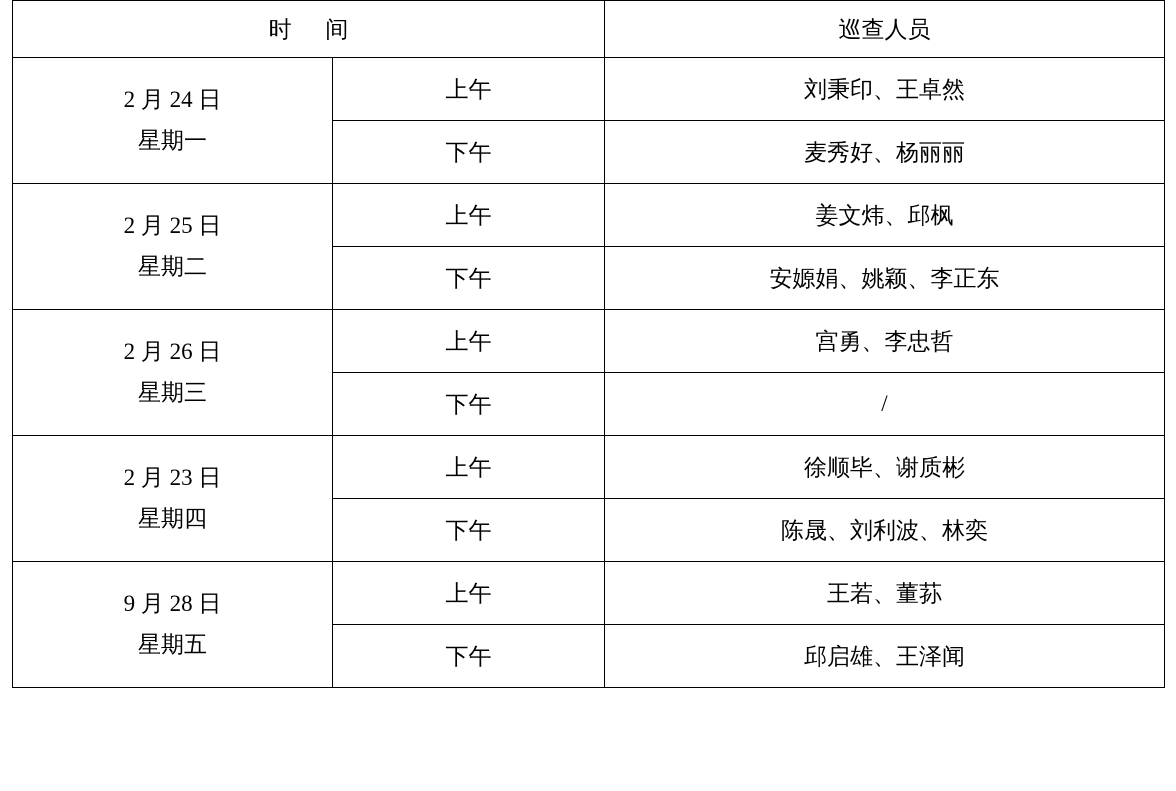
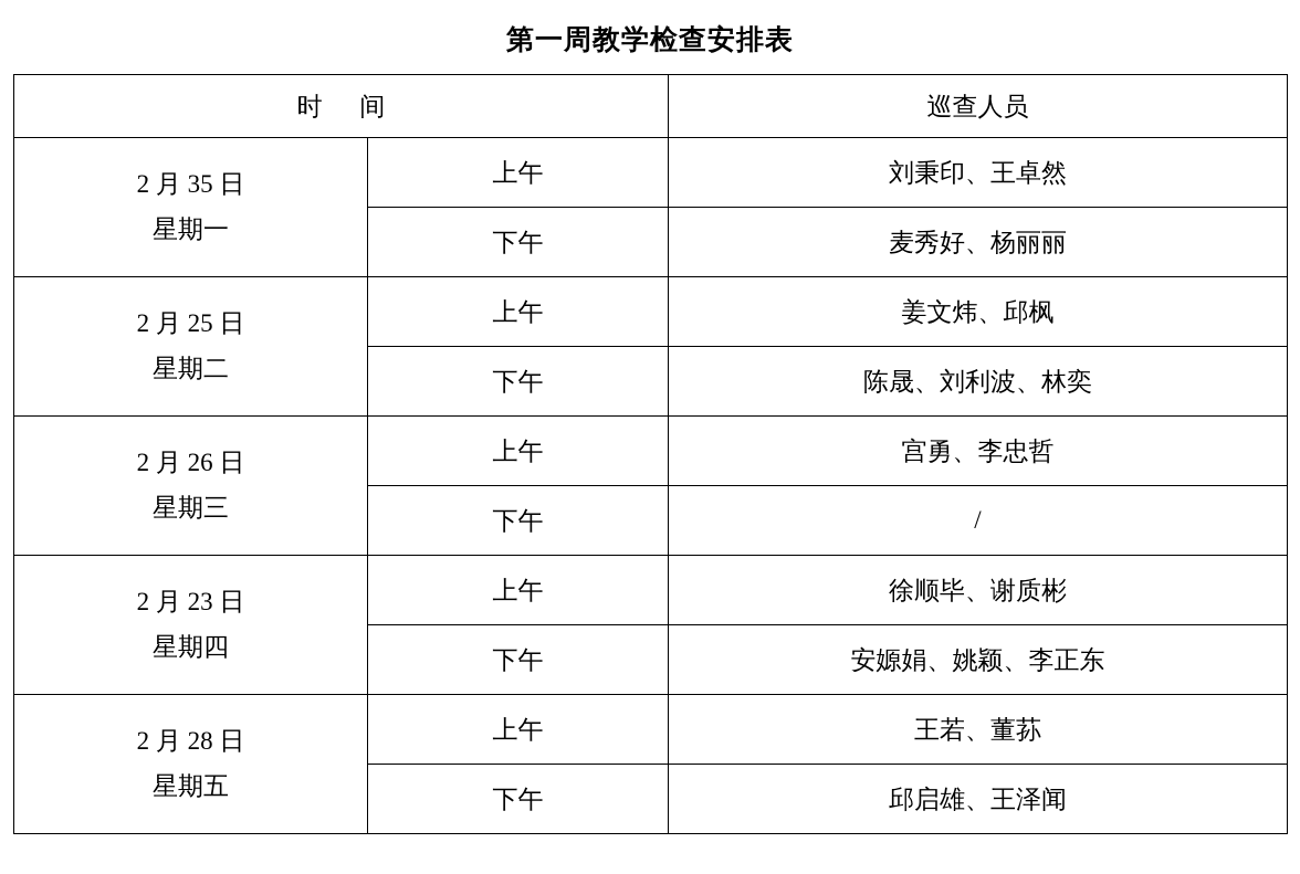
+ 第一周教学检查安排表
  时 间	巡查人员
- 2 月 24 日 星期一	上午	刘秉印、王卓然
+ 2 月 35 日 星期一	上午	刘秉印、王卓然
  下午	麦秀好、杨丽丽
  2 月 25 日 星期二	上午	姜文炜、邱枫
- 下午	安嫄娟、姚颖、李正东
+ 下午	陈晟、刘利波、林奕
  2 月 26 日 星期三	上午	宫勇、李忠哲
  下午	/
  2 月 23 日 星期四	上午	徐顺毕、谢质彬
- 下午	陈晟、刘利波、林奕
+ 下午	安嫄娟、姚颖、李正东
- 9 月 28 日 星期五	上午	王若、董荪
+ 2 月 28 日 星期五	上午	王若、董荪
  下午	邱启雄、王泽闻
